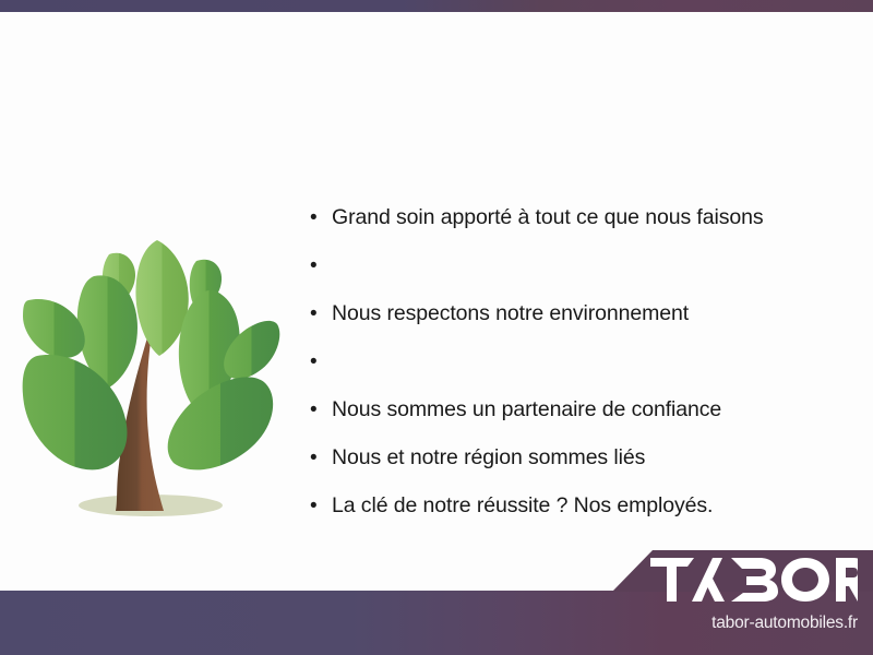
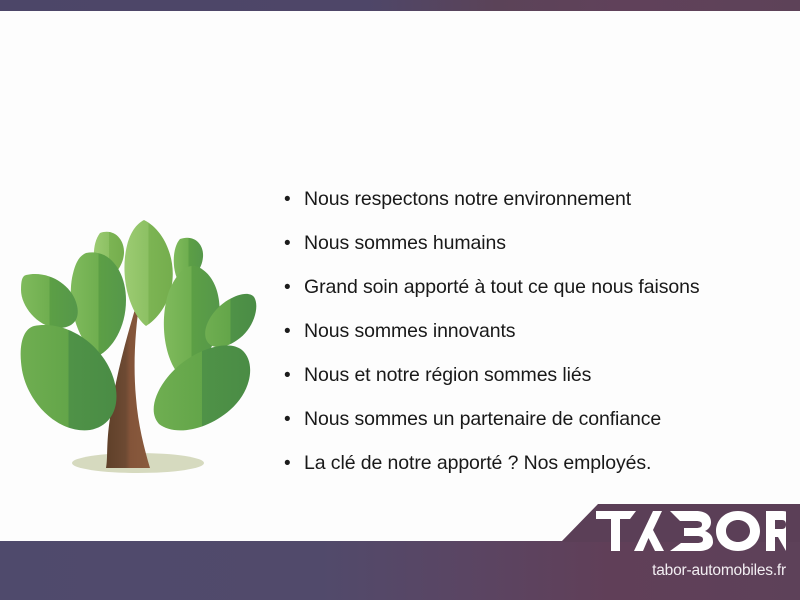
  •
- Grand soin apporté à tout ce que nous faisons
+ Nous respectons notre environnement
  •
+ Nous sommes humains
  •
- Nous respectons notre environnement
+ Grand soin apporté à tout ce que nous faisons
  •
+ Nous sommes innovants
  •
- Nous sommes un partenaire de confiance
+ Nous et notre région sommes liés
  •
- Nous et notre région sommes liés
+ Nous sommes un partenaire de confiance
  •
- La clé de notre réussite ? Nos employés.
+ La clé de notre apporté ? Nos employés.
  tabor-automobiles.fr
